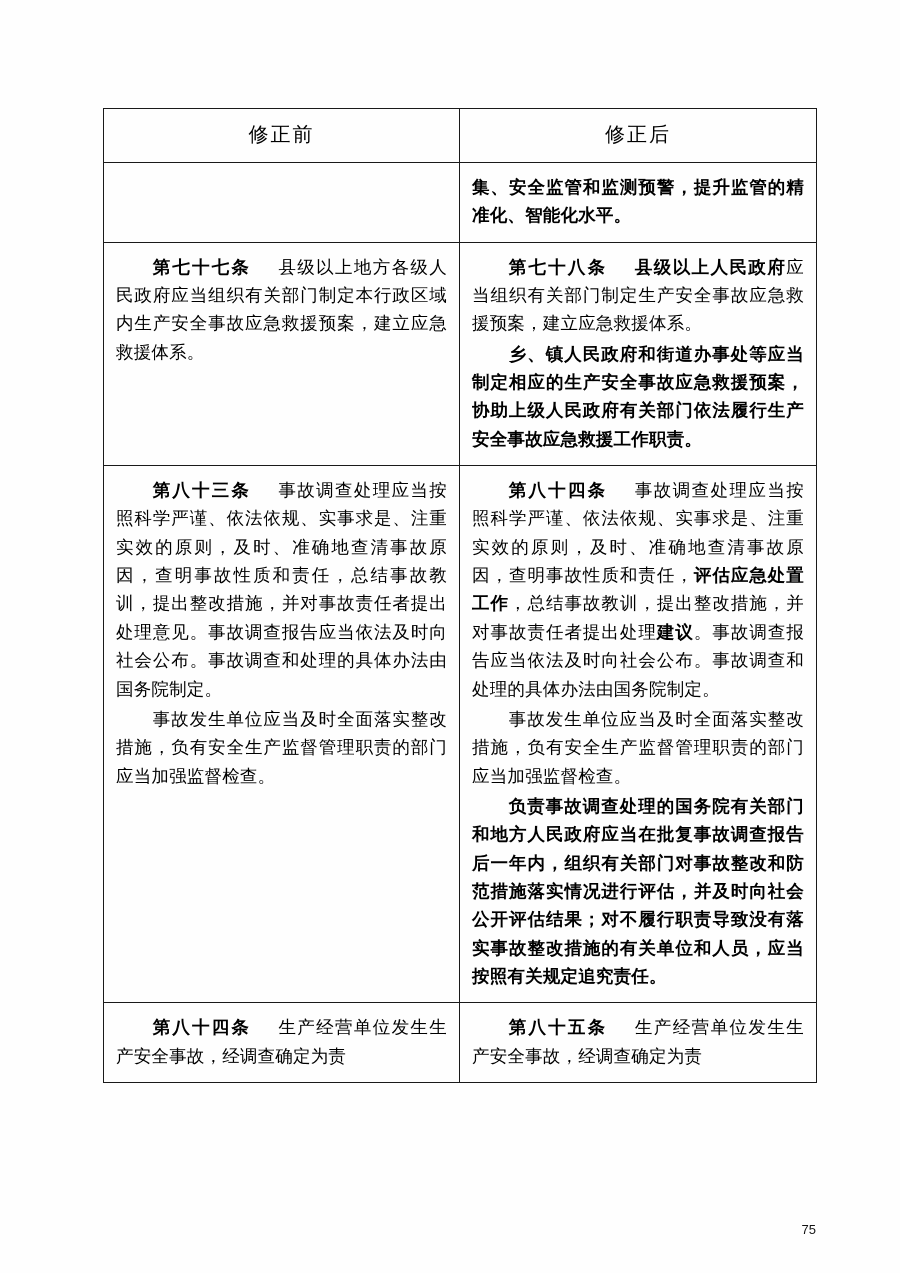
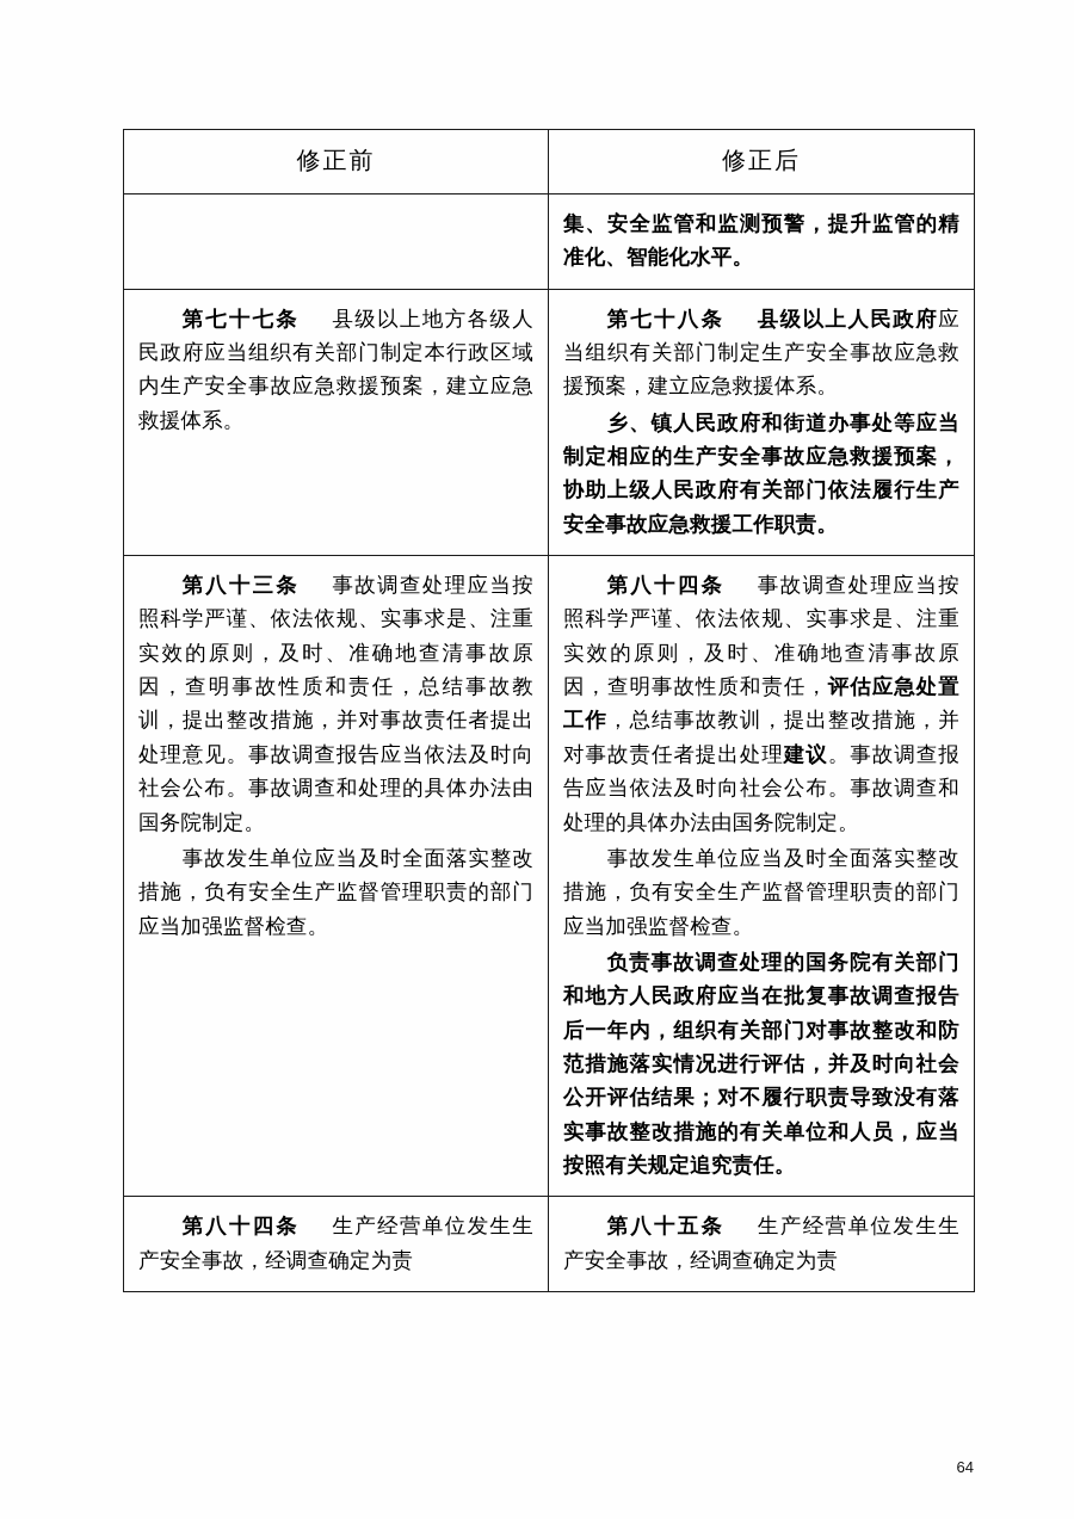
  修正前	修正后
  	集、安全监管和监测预警，提升监管的精准化、智能化水平。
  第七十七条 县级以上地方各级人民政府应当组织有关部门制定本行政区域内生产安全事故应急救援预案，建立应急救援体系。	第七十八条 县级以上人民政府应当组织有关部门制定生产安全事故应急救援预案，建立应急救援体系。 乡、镇人民政府和街道办事处等应当制定相应的生产安全事故应急救援预案，协助上级人民政府有关部门依法履行生产安全事故应急救援工作职责。
  第八十三条 事故调查处理应当按照科学严谨、依法依规、实事求是、注重实效的原则，及时、准确地查清事故原因，查明事故性质和责任，总结事故教训，提出整改措施，并对事故责任者提出处理意见。事故调查报告应当依法及时向社会公布。事故调查和处理的具体办法由国务院制定。 事故发生单位应当及时全面落实整改措施，负有安全生产监督管理职责的部门应当加强监督检查。	第八十四条 事故调查处理应当按照科学严谨、依法依规、实事求是、注重实效的原则，及时、准确地查清事故原因，查明事故性质和责任，评估应急处置工作，总结事故教训，提出整改措施，并对事故责任者提出处理建议。事故调查报告应当依法及时向社会公布。事故调查和处理的具体办法由国务院制定。 事故发生单位应当及时全面落实整改措施，负有安全生产监督管理职责的部门应当加强监督检查。 负责事故调查处理的国务院有关部门和地方人民政府应当在批复事故调查报告后一年内，组织有关部门对事故整改和防范措施落实情况进行评估，并及时向社会公开评估结果；对不履行职责导致没有落实事故整改措施的有关单位和人员，应当按照有关规定追究责任。
  第八十四条 生产经营单位发生生产安全事故，经调查确定为责	第八十五条 生产经营单位发生生产安全事故，经调查确定为责
- 75
+ 64
